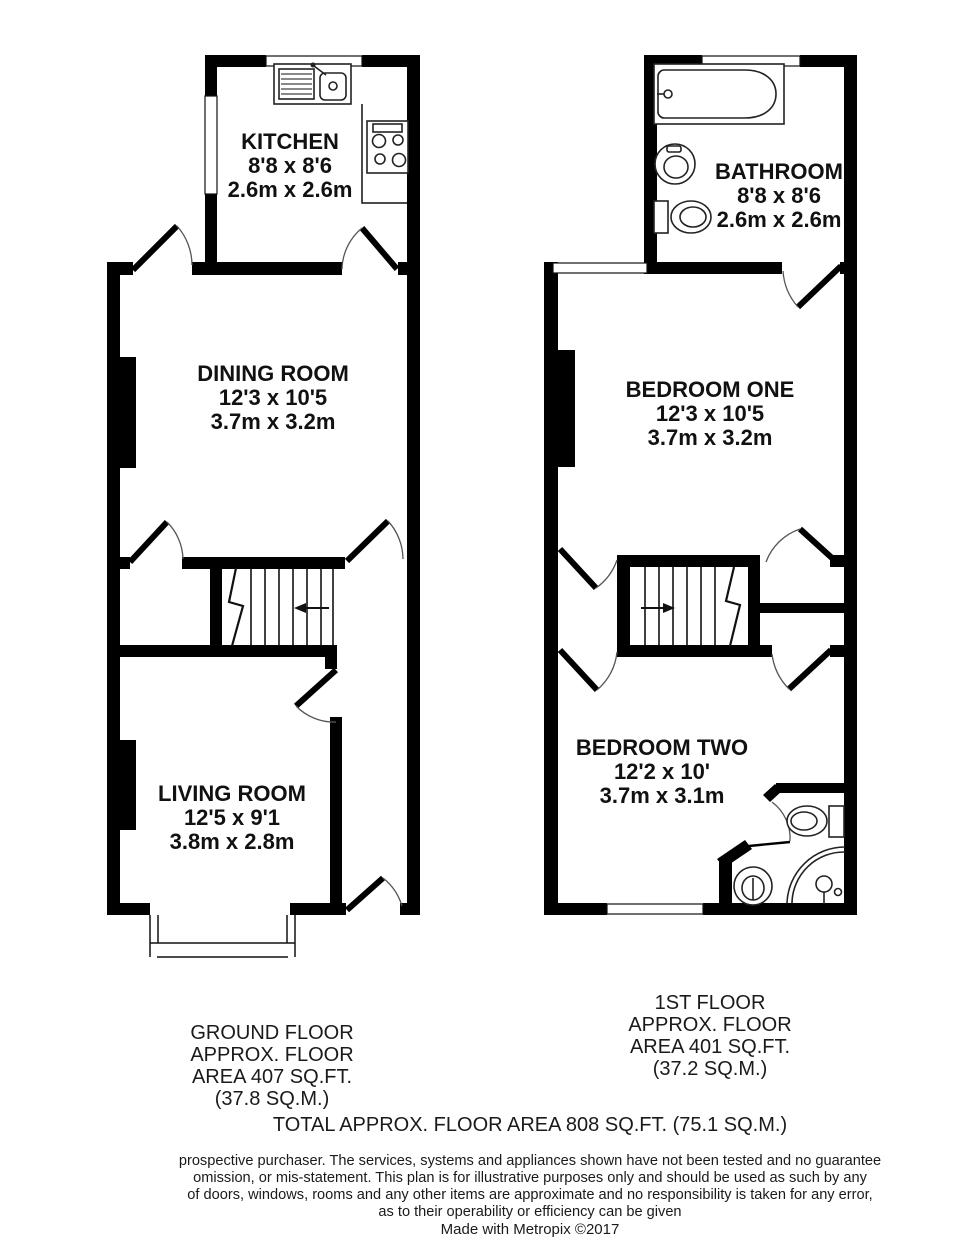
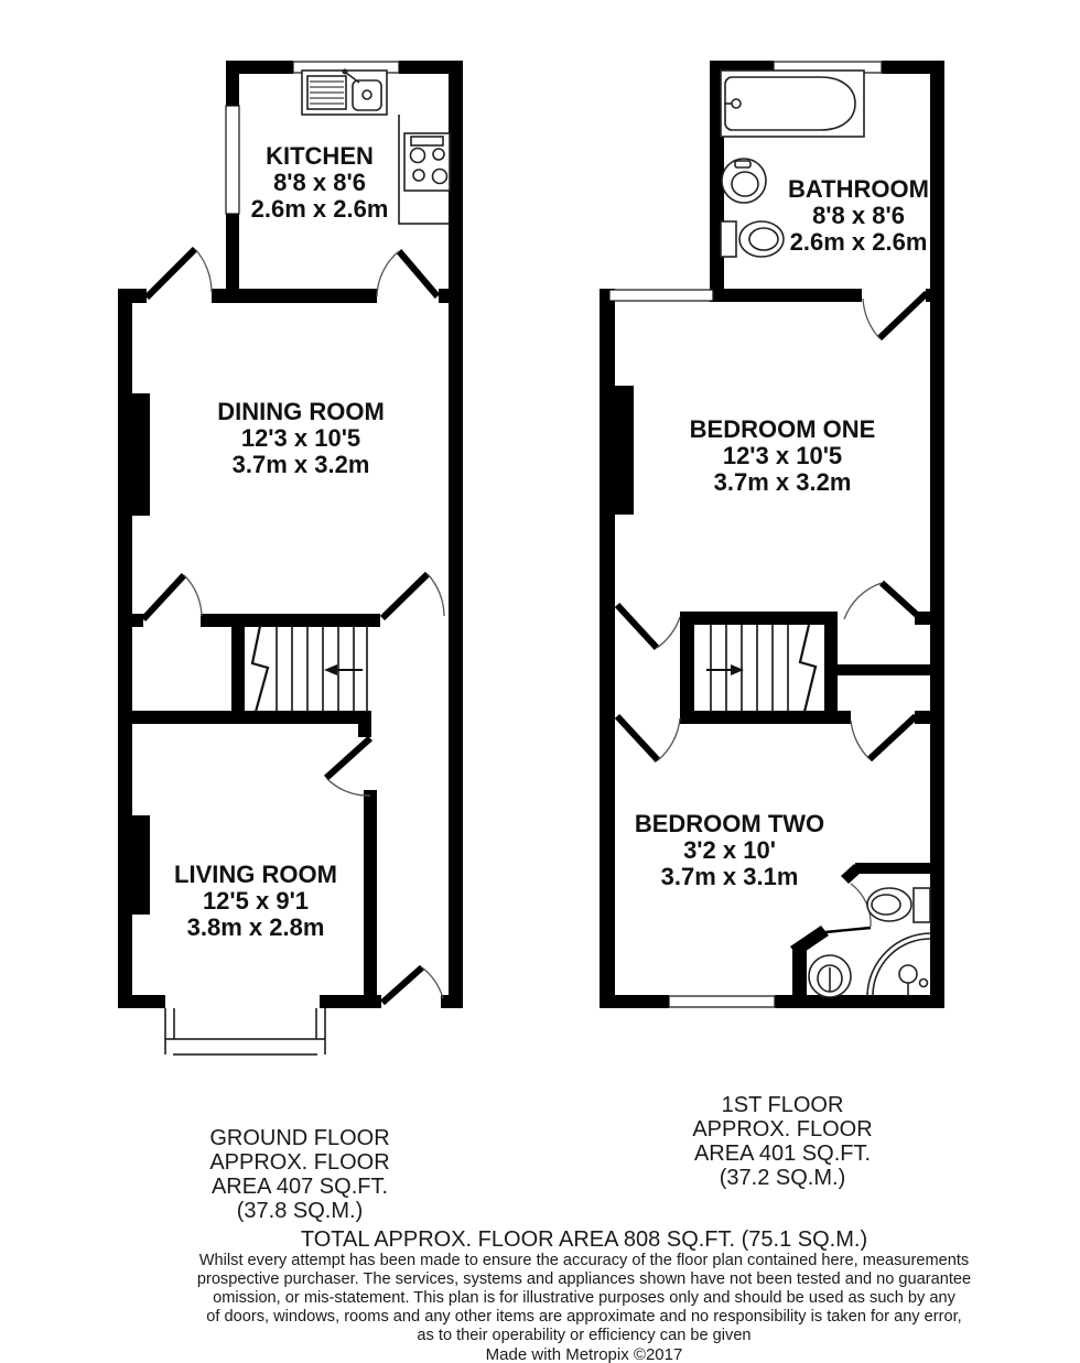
  KITCHEN
  8'8 x 8'6
  2.6m x 2.6m
  DINING ROOM
  12'3 x 10'5
  3.7m x 3.2m
  LIVING ROOM
  12'5 x 9'1
  3.8m x 2.8m
  BATHROOM
  8'8 x 8'6
  2.6m x 2.6m
  BEDROOM ONE
  12'3 x 10'5
  3.7m x 3.2m
  BEDROOM TWO
- 12'2 x 10'
+ 3'2 x 10'
  3.7m x 3.1m
  GROUND FLOOR
  APPROX. FLOOR
  AREA 407 SQ.FT.
  (37.8 SQ.M.)
  1ST FLOOR
  APPROX. FLOOR
  AREA 401 SQ.FT.
  (37.2 SQ.M.)
  TOTAL APPROX. FLOOR AREA 808 SQ.FT. (75.1 SQ.M.)
+ Whilst every attempt has been made to ensure the accuracy of the floor plan contained here, measurements
  prospective purchaser. The services, systems and appliances shown have not been tested and no guarantee
  omission, or mis-statement. This plan is for illustrative purposes only and should be used as such by any
  of doors, windows, rooms and any other items are approximate and no responsibility is taken for any error,
  as to their operability or efficiency can be given
  Made with Metropix ©2017
